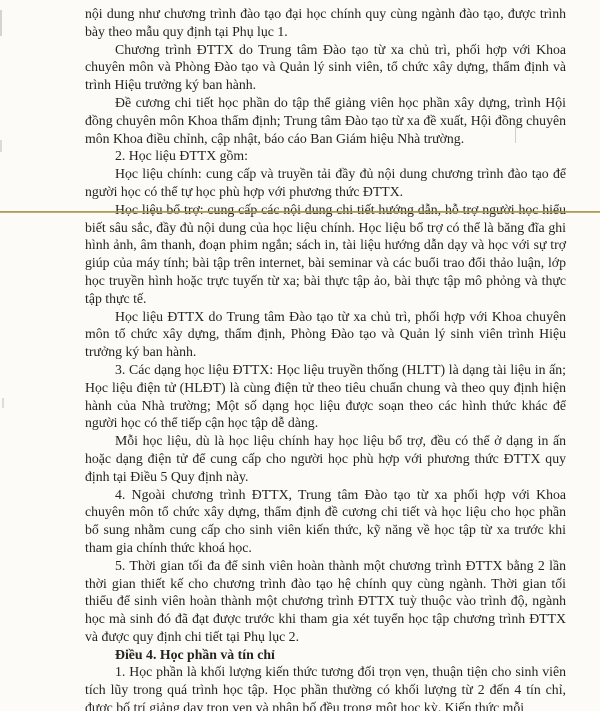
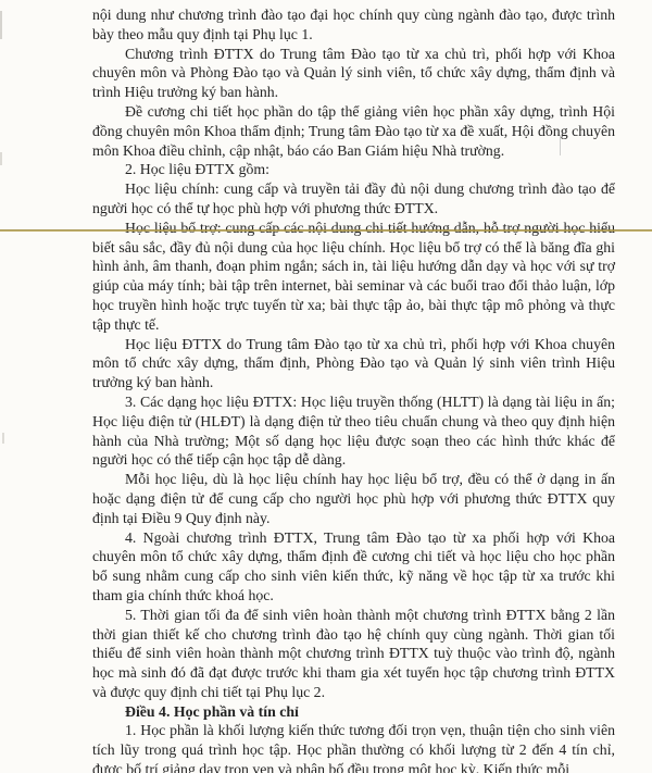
  nội dung như chương trình đào tạo đại học chính quy cùng ngành đào tạo, được trình bày theo mẫu quy định tại Phụ lục 1.
  Chương trình ĐTTX do Trung tâm Đào tạo từ xa chủ trì, phối hợp với Khoa chuyên môn và Phòng Đào tạo và Quản lý sinh viên, tổ chức xây dựng, thẩm định và trình Hiệu trưởng ký ban hành.
  Đề cương chi tiết học phần do tập thể giảng viên học phần xây dựng, trình Hội đồng chuyên môn Khoa thẩm định; Trung tâm Đào tạo từ xa đề xuất, Hội đồng chuyên môn Khoa điều chỉnh, cập nhật, báo cáo Ban Giám hiệu Nhà trường.
  2. Học liệu ĐTTX gồm:
  Học liệu chính: cung cấp và truyền tải đầy đủ nội dung chương trình đào tạo để người học có thể tự học phù hợp với phương thức ĐTTX.
  Học liệu bổ trợ: cung cấp các nội dung chi tiết hướng dẫn, hỗ trợ người học hiểu biết sâu sắc, đầy đủ nội dung của học liệu chính. Học liệu bổ trợ có thể là băng đĩa ghi hình ảnh, âm thanh, đoạn phim ngắn; sách in, tài liệu hướng dẫn dạy và học với sự trợ giúp của máy tính; bài tập trên internet, bài seminar và các buổi trao đổi thảo luận, lớp học truyền hình hoặc trực tuyến từ xa; bài thực tập ảo, bài thực tập mô phỏng và thực tập thực tế.
  Học liệu ĐTTX do Trung tâm Đào tạo từ xa chủ trì, phối hợp với Khoa chuyên môn tổ chức xây dựng, thẩm định, Phòng Đào tạo và Quản lý sinh viên trình Hiệu trưởng ký ban hành.
- 3. Các dạng học liệu ĐTTX: Học liệu truyền thống (HLTT) là dạng tài liệu in ấn; Học liệu điện tử (HLĐT) là cùng điện tử theo tiêu chuẩn chung và theo quy định hiện hành của Nhà trường; Một số dạng học liệu được soạn theo các hình thức khác để người học có thể tiếp cận học tập dễ dàng.
+ 3. Các dạng học liệu ĐTTX: Học liệu truyền thống (HLTT) là dạng tài liệu in ấn; Học liệu điện tử (HLĐT) là dạng điện tử theo tiêu chuẩn chung và theo quy định hiện hành của Nhà trường; Một số dạng học liệu được soạn theo các hình thức khác để người học có thể tiếp cận học tập dễ dàng.
- Mỗi học liệu, dù là học liệu chính hay học liệu bổ trợ, đều có thể ở dạng in ấn hoặc dạng điện tử để cung cấp cho người học phù hợp với phương thức ĐTTX quy định tại Điều 5 Quy định này.
+ Mỗi học liệu, dù là học liệu chính hay học liệu bổ trợ, đều có thể ở dạng in ấn hoặc dạng điện tử để cung cấp cho người học phù hợp với phương thức ĐTTX quy định tại Điều 9 Quy định này.
  4. Ngoài chương trình ĐTTX, Trung tâm Đào tạo từ xa phối hợp với Khoa chuyên môn tổ chức xây dựng, thẩm định đề cương chi tiết và học liệu cho học phần bổ sung nhằm cung cấp cho sinh viên kiến thức, kỹ năng về học tập từ xa trước khi tham gia chính thức khoá học.
  5. Thời gian tối đa để sinh viên hoàn thành một chương trình ĐTTX bằng 2 lần thời gian thiết kế cho chương trình đào tạo hệ chính quy cùng ngành. Thời gian tối thiểu để sinh viên hoàn thành một chương trình ĐTTX tuỳ thuộc vào trình độ, ngành học mà sinh đó đã đạt được trước khi tham gia xét tuyển học tập chương trình ĐTTX và được quy định chi tiết tại Phụ lục 2.
  Điều 4. Học phần và tín chỉ
  1. Học phần là khối lượng kiến thức tương đối trọn vẹn, thuận tiện cho sinh viên tích lũy trong quá trình học tập. Học phần thường có khối lượng từ 2 đến 4 tín chỉ, được bố trí giảng dạy trọn vẹn và phân bố đều trong một học kỳ. Kiến thức mỗi
